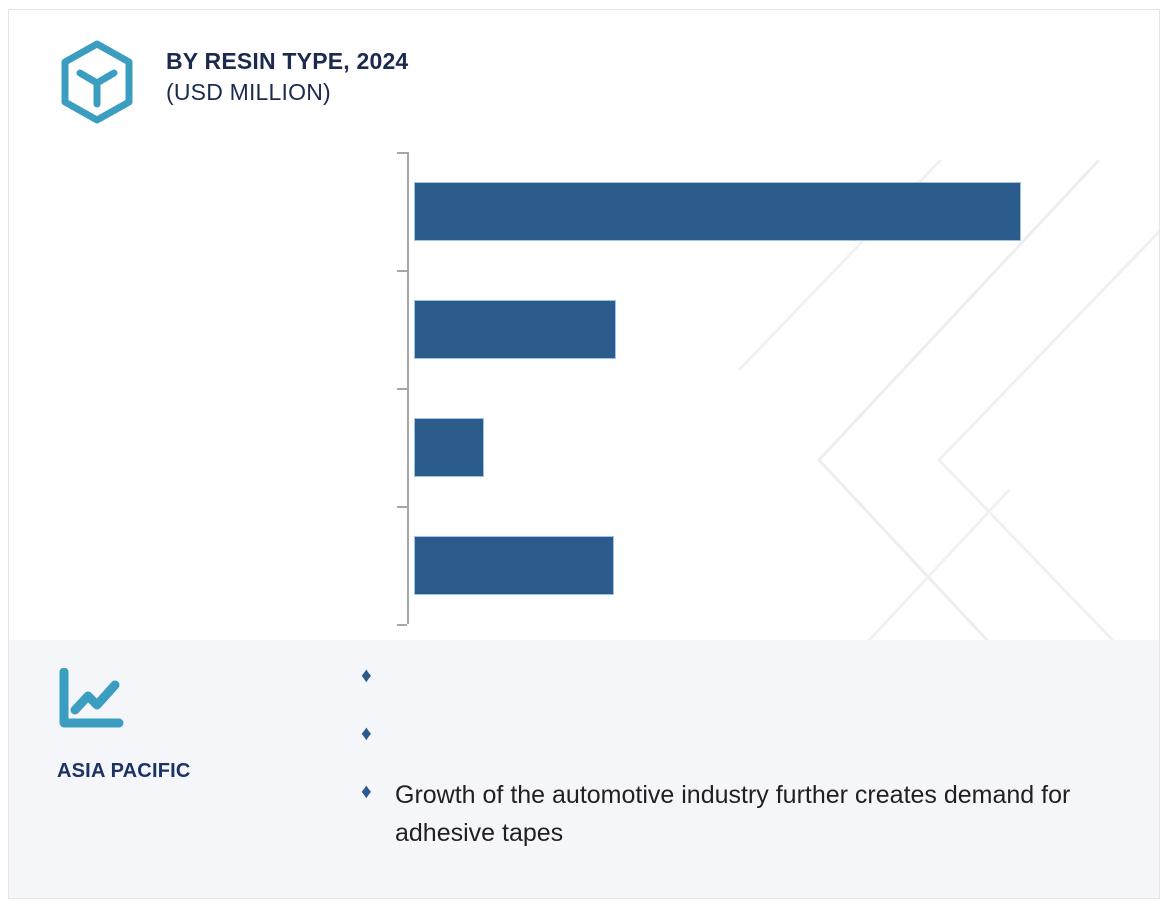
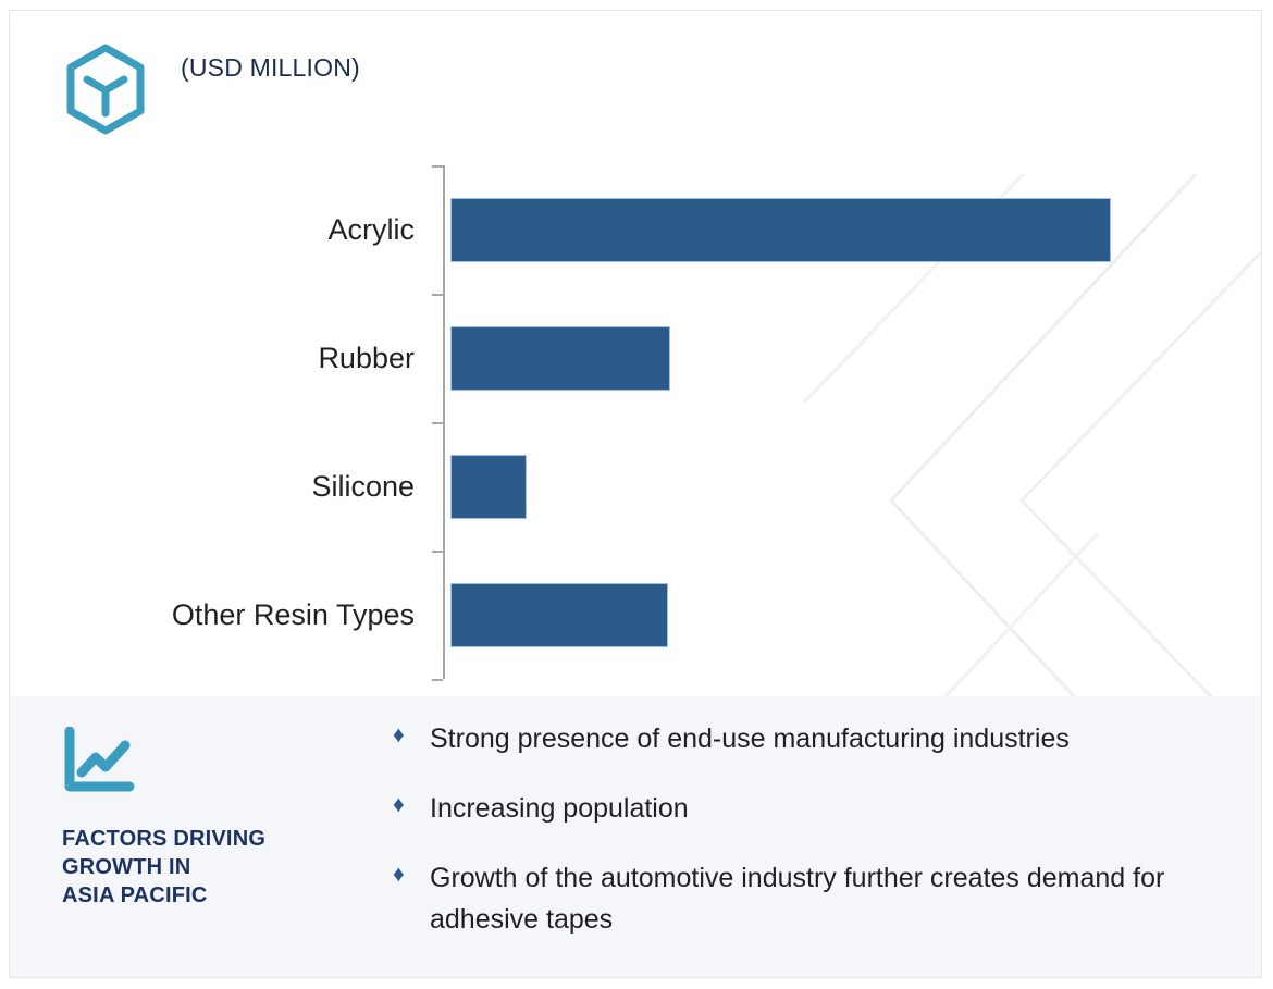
- BY RESIN TYPE, 2024
  (USD MILLION)
+ Acrylic
+ Rubber
+ Silicone
+ Other Resin Types
+ FACTORS DRIVING
+ GROWTH IN
  ASIA PACIFIC
  ♦
+ Strong presence of end-use manufacturing industries
  ♦
+ Increasing population
  ♦
  Growth of the automotive industry further creates demand for adhesive tapes
